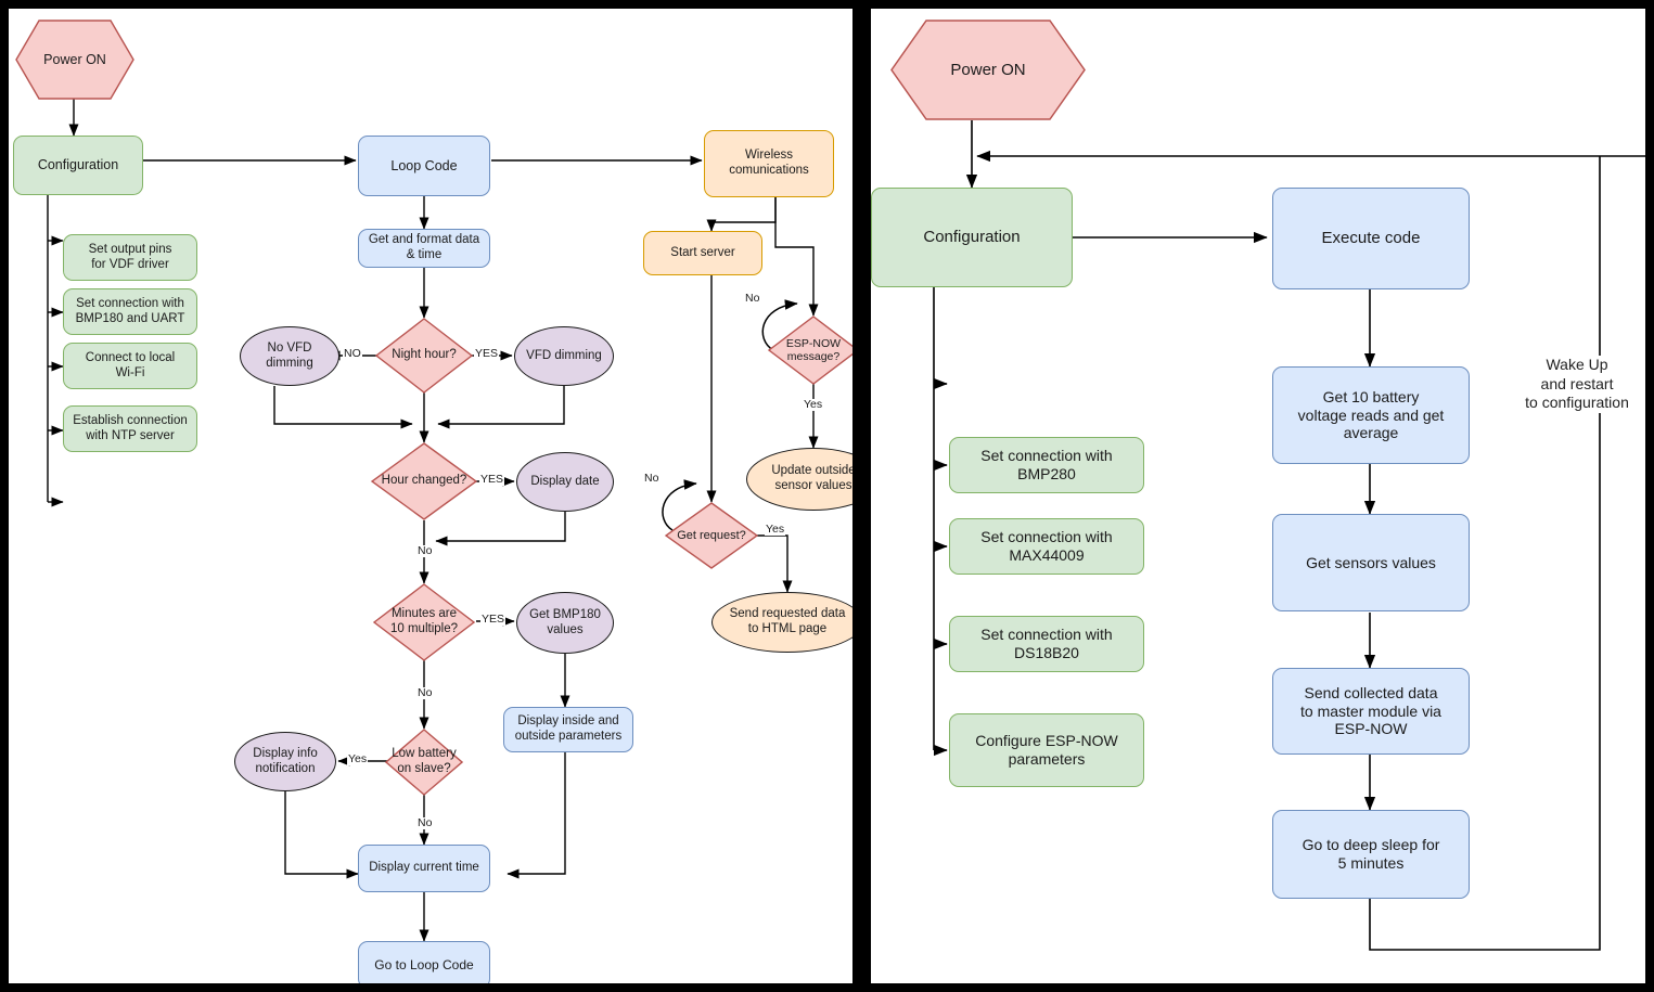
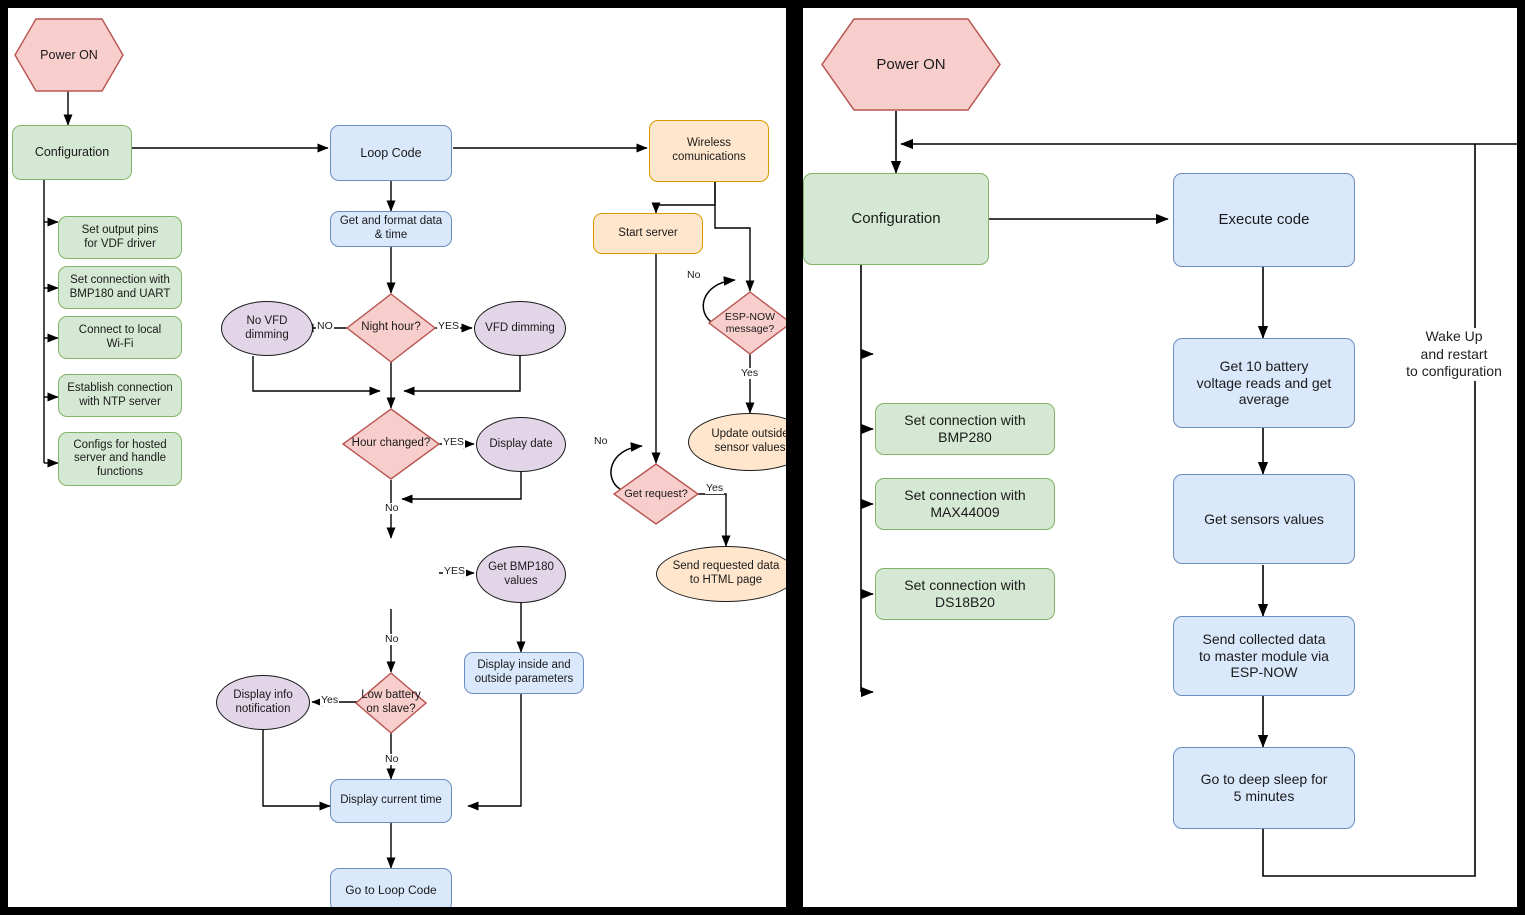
  Power ON
  Configuration
  Set output pins
  for VDF driver
  Set connection with
  BMP180 and UART
  Connect to local
  Wi-Fi
  Establish connection
  with NTP server
+ Configs for hosted
+ server and handle
+ functions
  Loop Code
  Get and format data
  & time
  Night hour?
  No VFD
  dimming
  VFD dimming
  Hour changed?
  Display date
- Minutes are
- 10 multiple?
  Get BMP180
  values
  Display inside and
  outside parameters
  Low battery
  on slave?
  Display info
  notification
  Display current time
  Go to Loop Code
  Wireless
  comunications
  Start server
  ESP-NOW
  message?
  Update outside
  sensor values
  Get request?
  Send requested data
  to HTML page
  NO
  YES
  YES
  No
  YES
  No
  Yes
  No
  No
  Yes
  No
  Yes
  Power ON
  Configuration
  Set connection with
  BMP280
  Set connection with
  MAX44009
  Set connection with
  DS18B20
- Configure ESP-NOW
- parameters
  Execute code
  Get 10 battery
  voltage reads and get
  average
  Get sensors values
  Send collected data
  to master module via
  ESP-NOW
  Go to deep sleep for
  5 minutes
  Wake Up
  and restart
  to configuration
